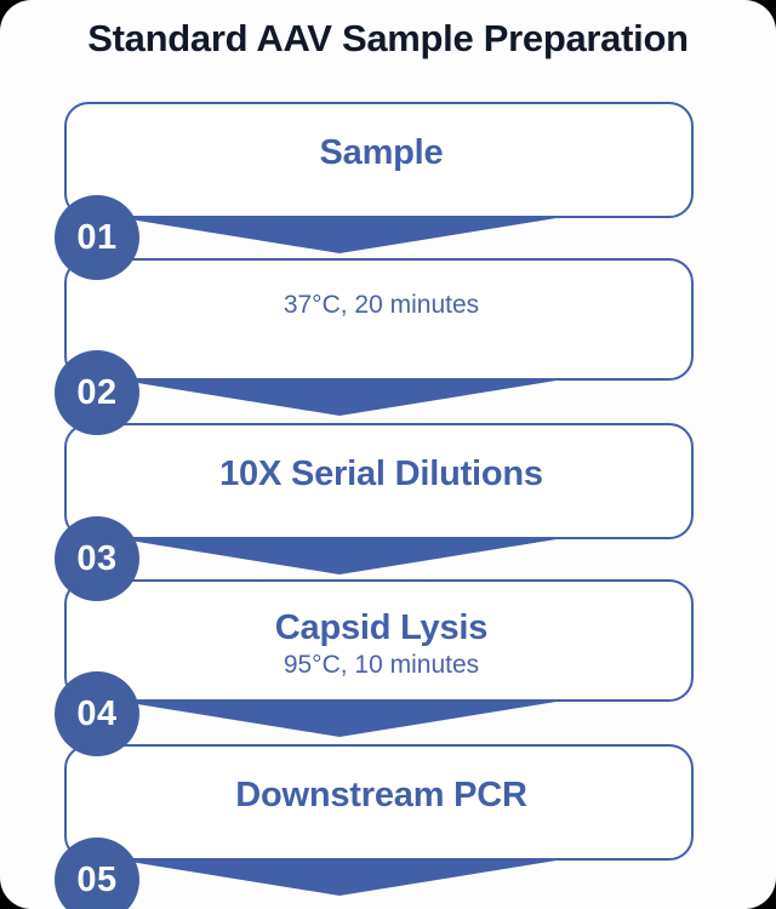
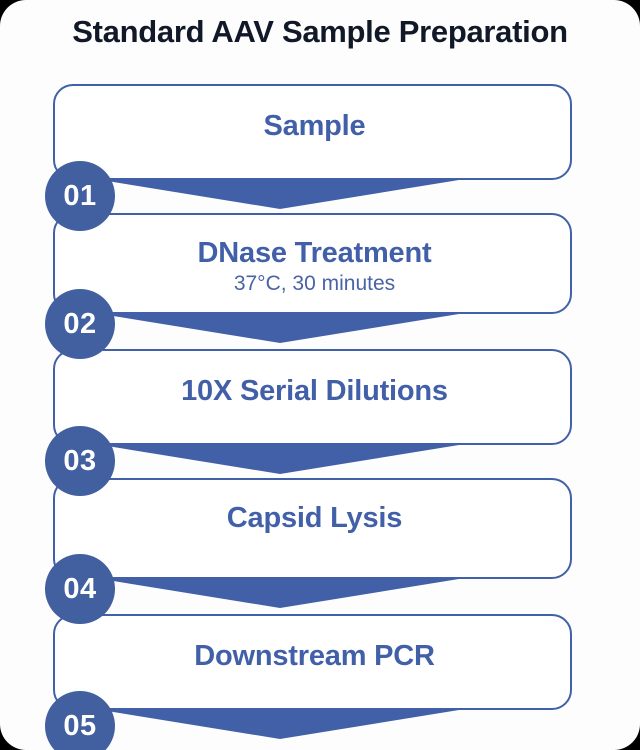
  Standard AAV Sample Preparation
  01
  Sample
  02
+ DNase Treatment
- 37°C, 20 minutes
+ 37°C, 30 minutes
  03
  10X Serial Dilutions
  04
  Capsid Lysis
- 95°C, 10 minutes
  05
  Downstream PCR
